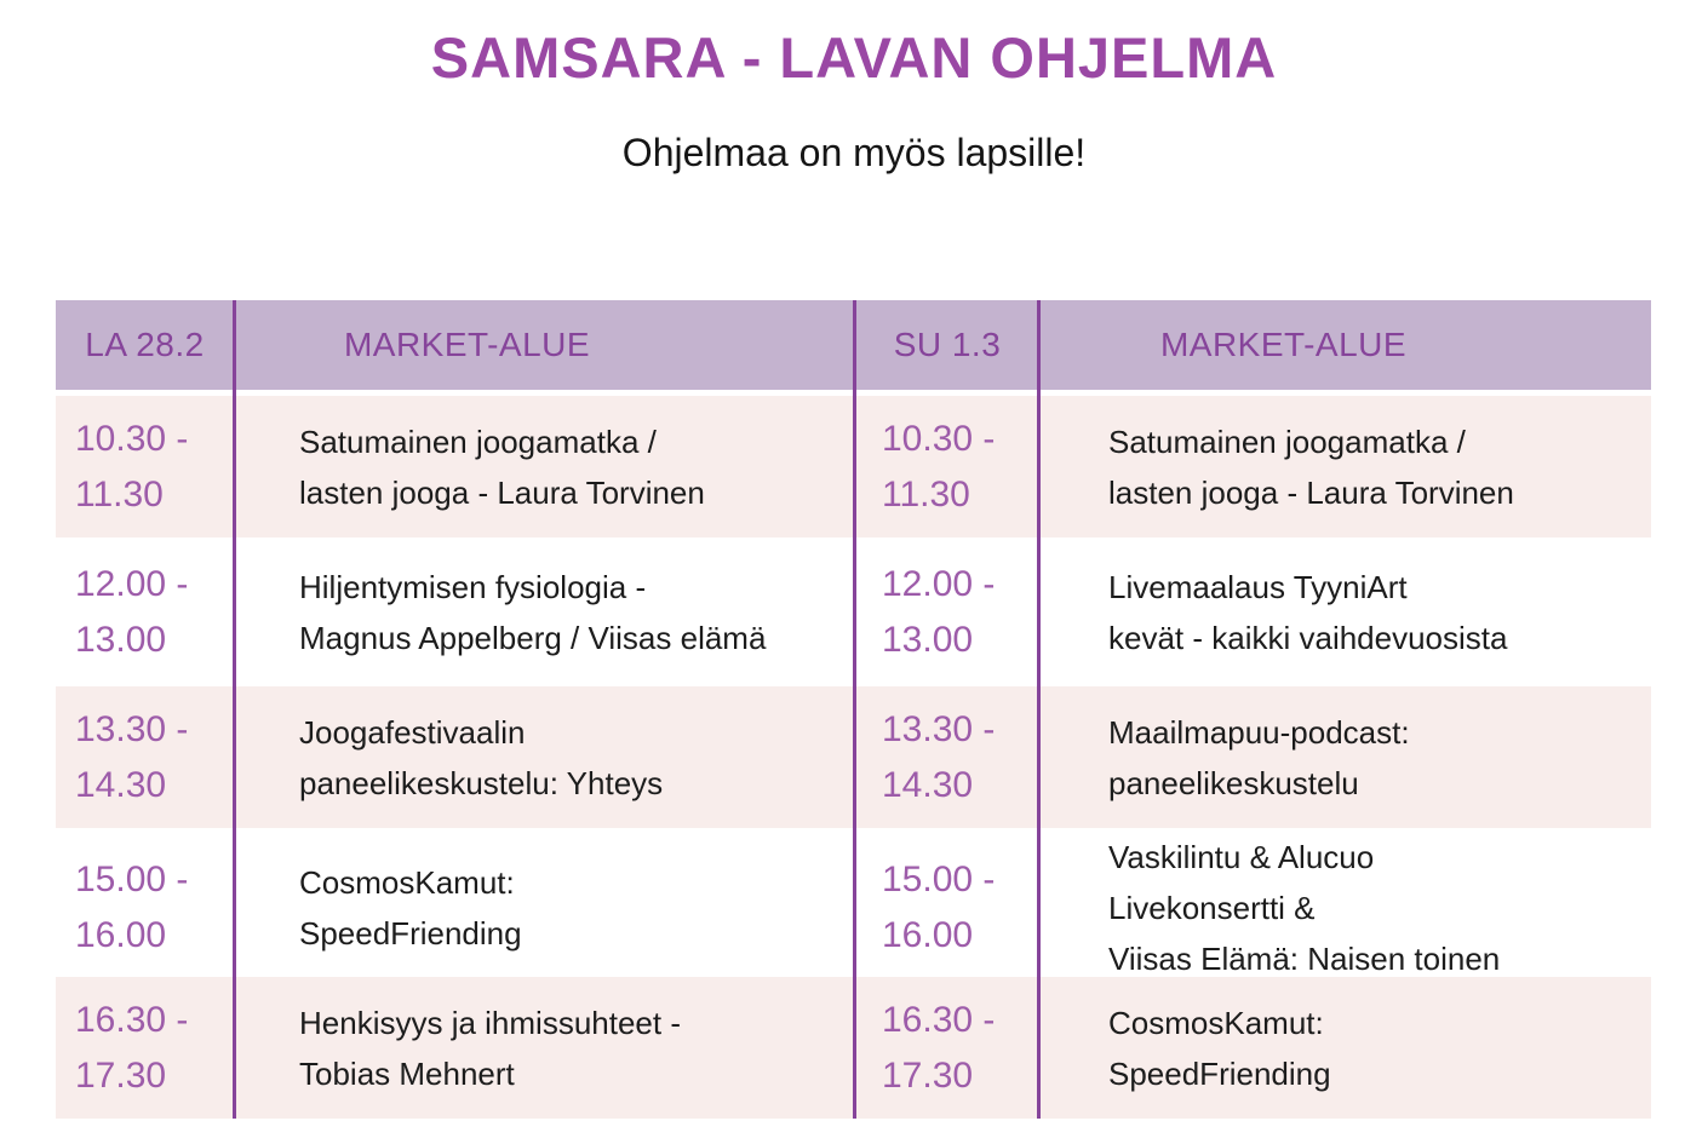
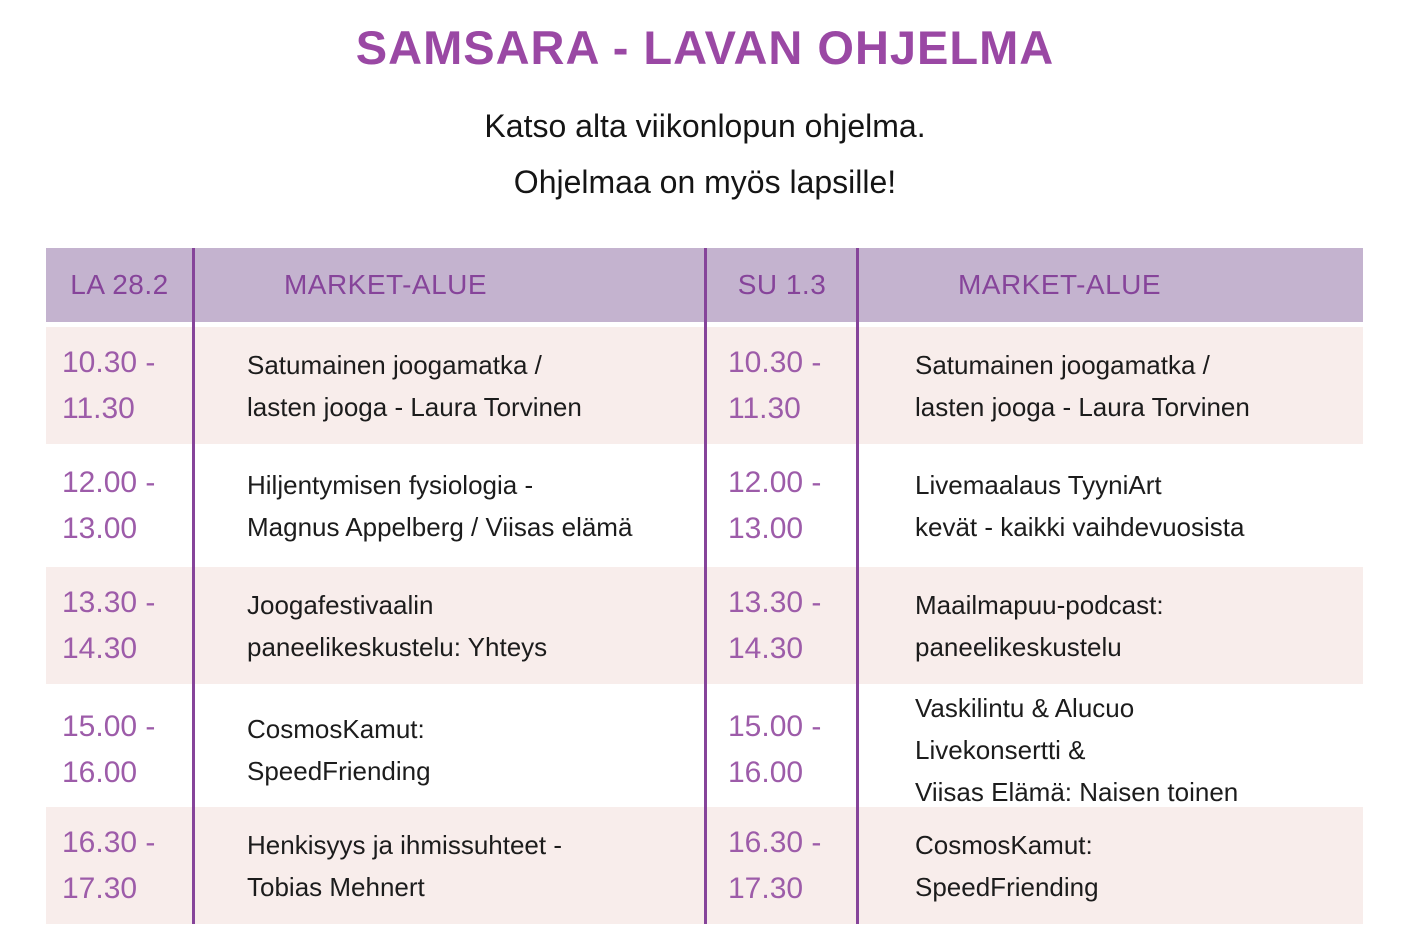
  SAMSARA - LAVAN OHJELMA
+ Katso alta viikonlopun ohjelma.
  Ohjelmaa on myös lapsille!
  LA 28.2
  MARKET-ALUE
  SU 1.3
  MARKET-ALUE
  10.30 -
  11.30
  Satumainen joogamatka /
  lasten jooga - Laura Torvinen
  10.30 -
  11.30
  Satumainen joogamatka /
  lasten jooga - Laura Torvinen
  12.00 -
  13.00
  Hiljentymisen fysiologia -
  Magnus Appelberg / Viisas elämä
  12.00 -
  13.00
  Livemaalaus TyyniArt
  kevät - kaikki vaihdevuosista
  13.30 -
  14.30
  Joogafestivaalin
  paneelikeskustelu: Yhteys
  13.30 -
  14.30
  Maailmapuu-podcast:
  paneelikeskustelu
  15.00 -
  16.00
  CosmosKamut:
  SpeedFriending
  15.00 -
  16.00
  Vaskilintu & Alucuo
  Livekonsertti &
  Viisas Elämä: Naisen toinen
  16.30 -
  17.30
  Henkisyys ja ihmissuhteet -
  Tobias Mehnert
  16.30 -
  17.30
  CosmosKamut:
  SpeedFriending
